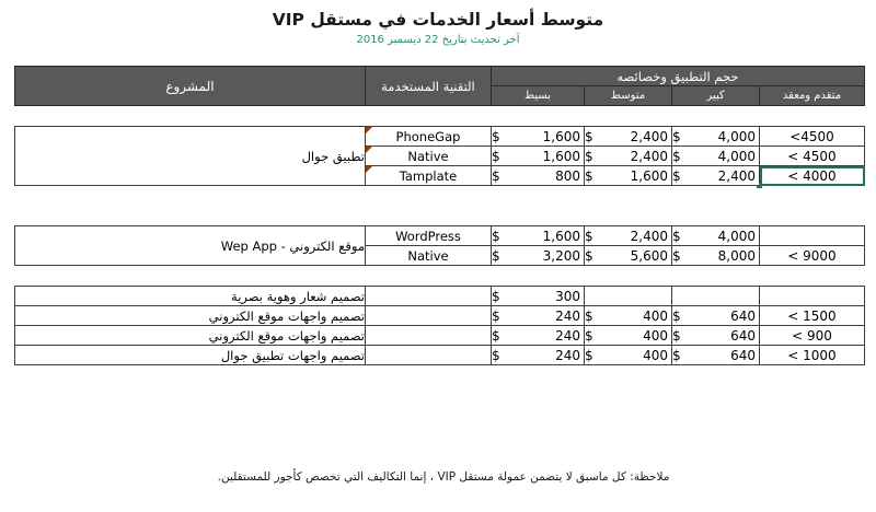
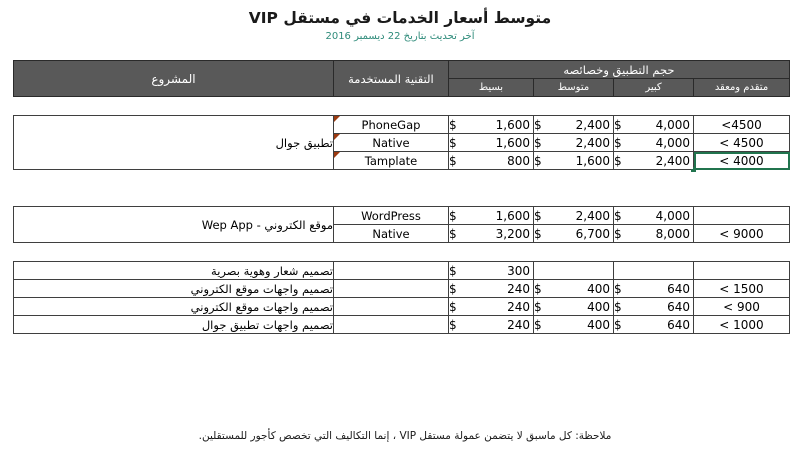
  متوسط أسعار الخدمات في مستقل VIP
  آخر تحديث بتاريخ 22 ديسمبر 2016
  حجم التطبيق وخصائصه	التقنية المستخدمة	المشروع
  متقدم ومعقد	كبير	متوسط	بسيط
  <4500	$ 4,000	$ 2,400	$ 1,600	PhoneGap	تطبيق جوال
  < 4500	$ 4,000	$ 2,400	$ 1,600	Native
  < 4000	$ 2,400	$ 1,600	$ 800	Tamplate
  	$ 4,000	$ 2,400	$ 1,600	WordPress	موقع الكتروني - Wep App
- < 9000	$ 8,000	$ 5,600	$ 3,200	Native
+ < 9000	$ 8,000	$ 6,700	$ 3,200	Native
  			$ 300		تصميم شعار وهوية بصرية
  < 1500	$ 640	$ 400	$ 240		تصميم واجهات موقع الكتروني
  < 900	$ 640	$ 400	$ 240		تصميم واجهات موقع الكتروني
  < 1000	$ 640	$ 400	$ 240		تصميم واجهات تطبيق جوال
  ملاحظة: كل ماسبق لا يتضمن عمولة مستقل VIP ، إنما التكاليف التي تخصص كأجور للمستقلين.
